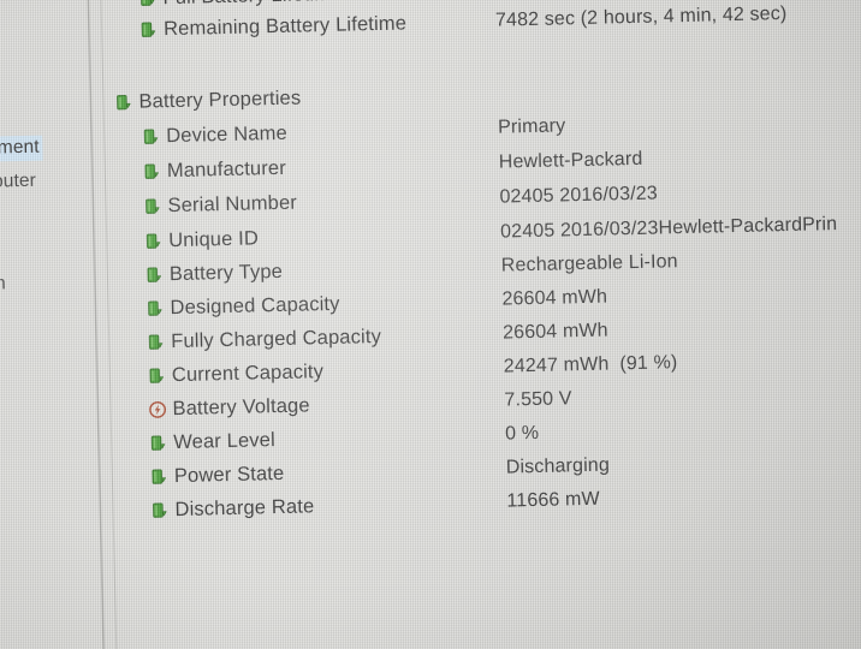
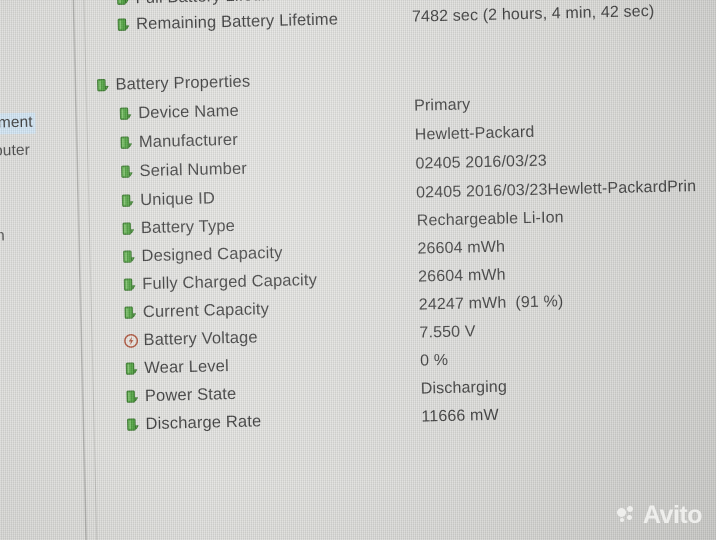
+ Avito
